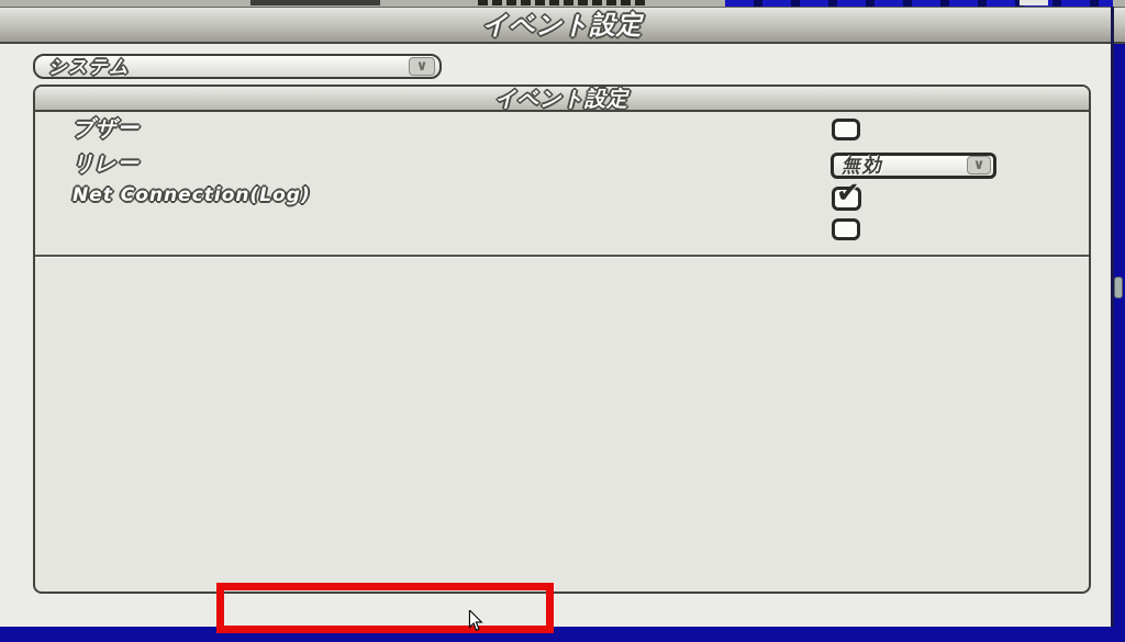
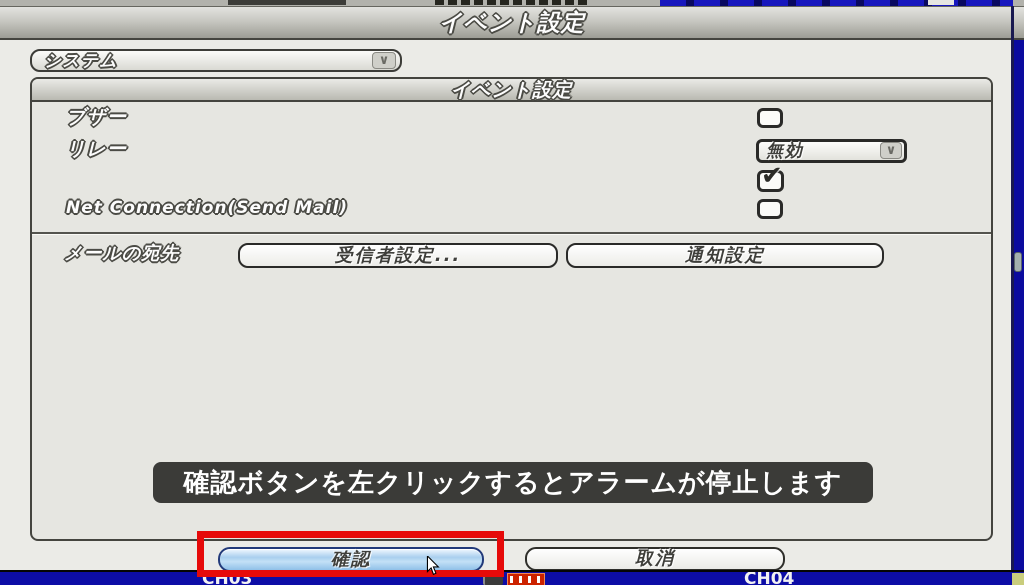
  イベント設定
  システム
  ∨
  イベント設定
  ブザー
  リレー
  無効
  ∨
- Net Connection(Log)
  ✔
+ Net Connection(Send Mail)
+ メールの宛先
+ 受信者設定...
+ 通知設定
+ 確認ボタンを左クリックするとアラームが停止します
+ 確認
+ 取消
+ CH03
+ CH04
